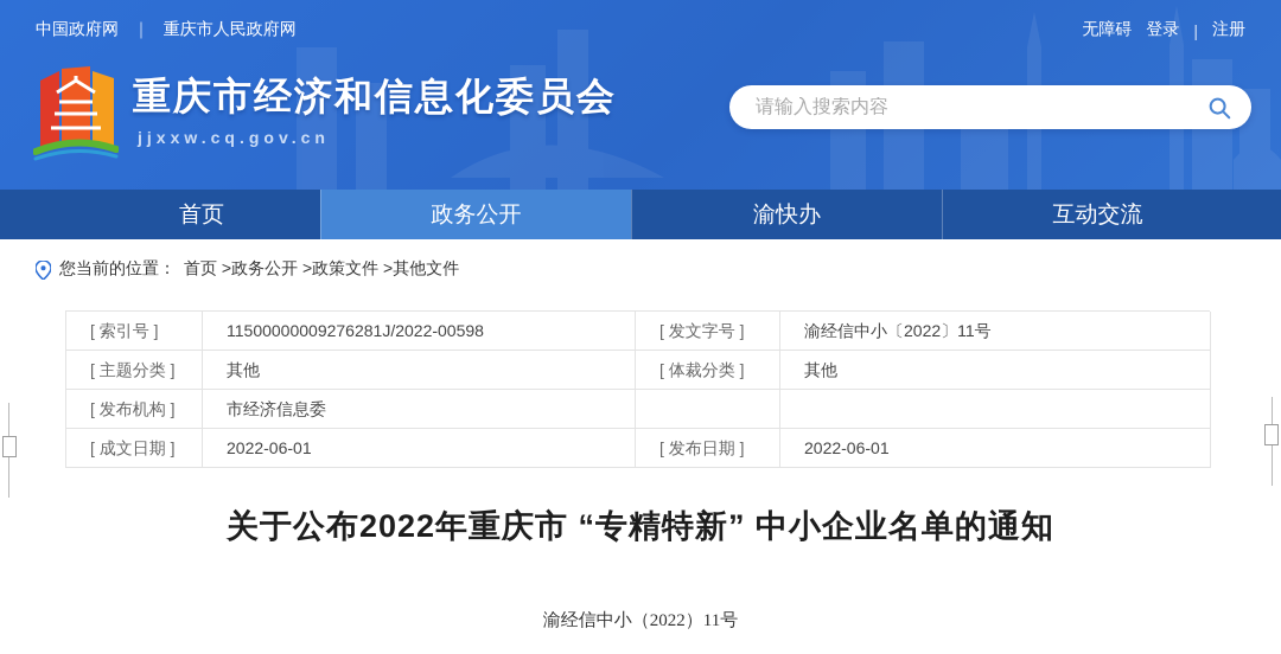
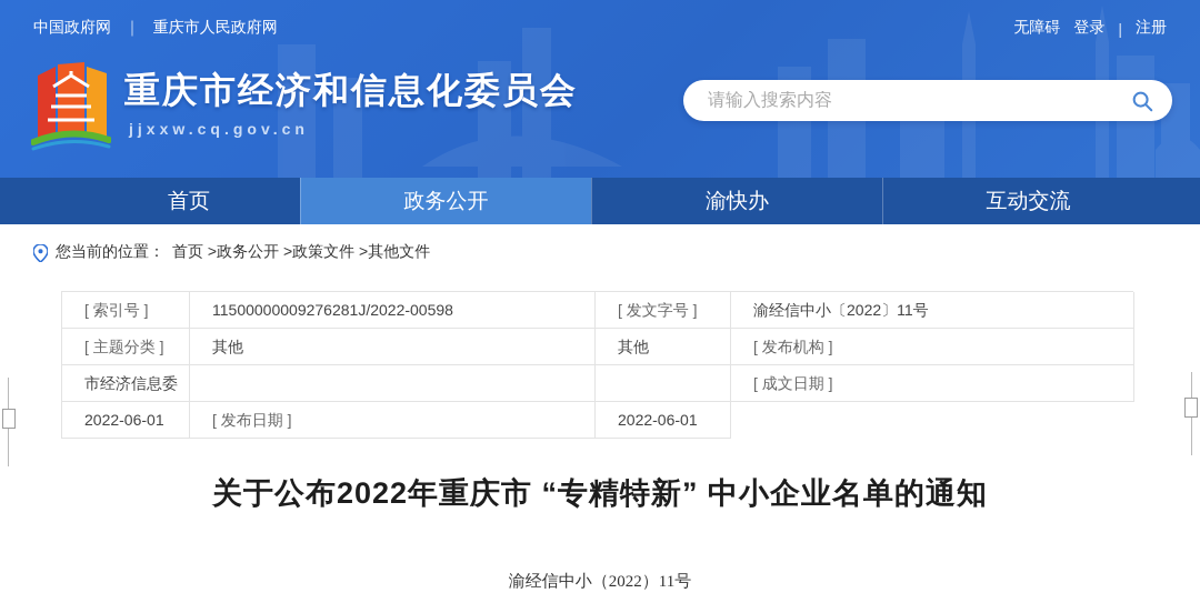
  中国政府网
  ｜
  重庆市人民政府网
  无障碍
  登录
  |
  注册
  重庆市经济和信息化委员会
  jjxxw.cq.gov.cn
  请输入搜索内容
  首页
  政务公开
  渝快办
  互动交流
  您当前的位置：
  首页 >政务公开 >政策文件 >其他文件
  [ 索引号 ]
  11500000009276281J/2022-00598
  [ 发文字号 ]
  渝经信中小〔2022〕11号
  [ 主题分类 ]
  其他
- [ 体裁分类 ]
  其他
  [ 发布机构 ]
  市经济信息委
  [ 成文日期 ]
  2022-06-01
  [ 发布日期 ]
  2022-06-01
  关于公布2022年重庆市 “专精特新” 中小企业名单的通知
  渝经信中小（2022）11号
